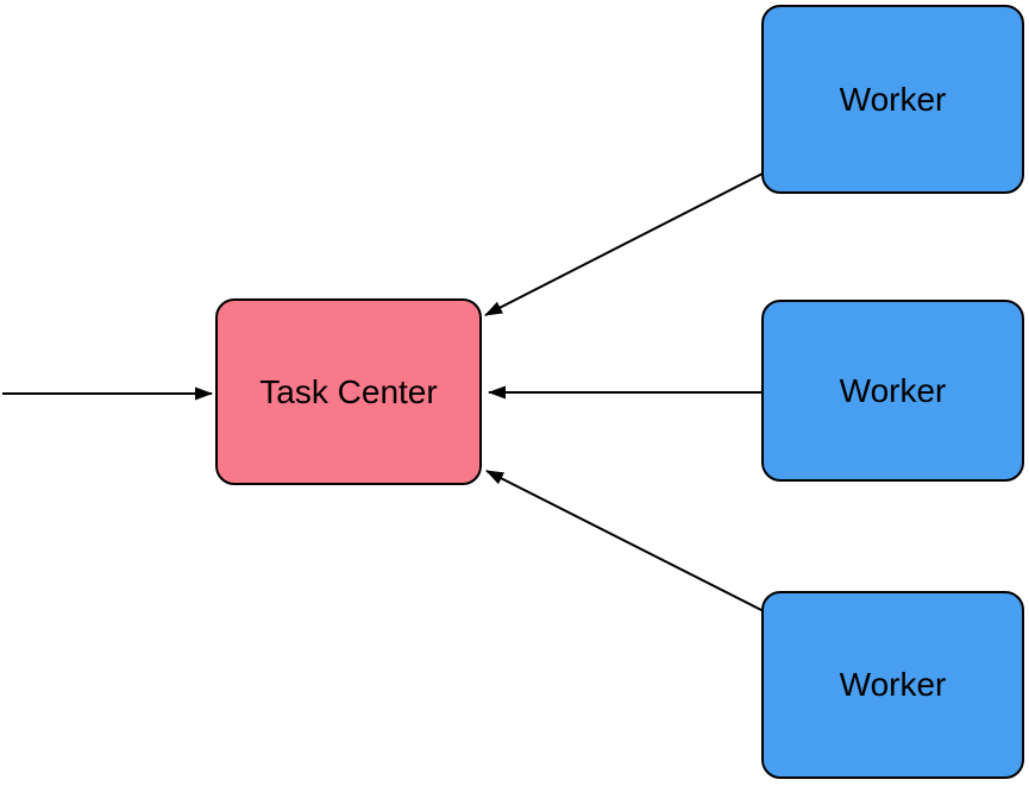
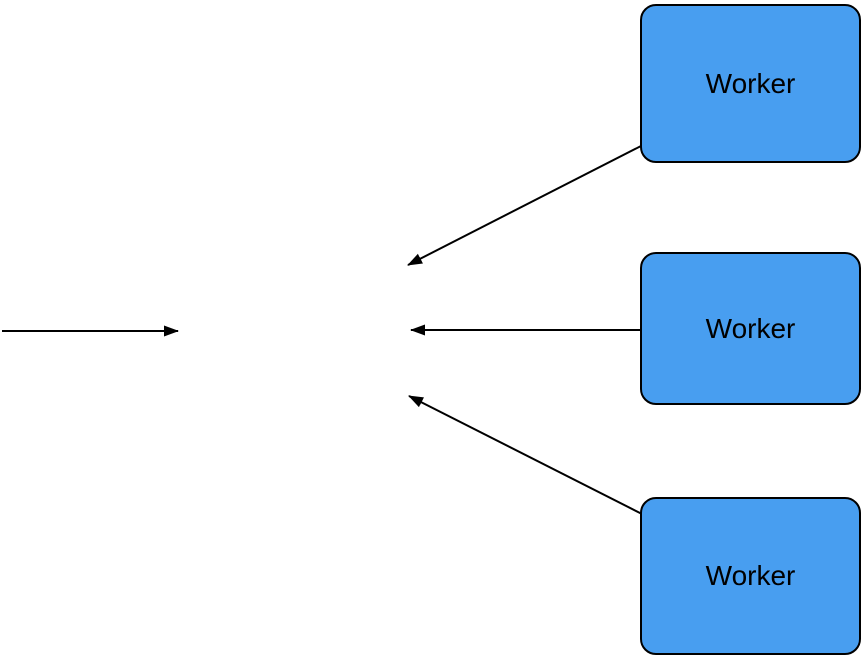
- Task Center
  Worker
  Worker
  Worker
